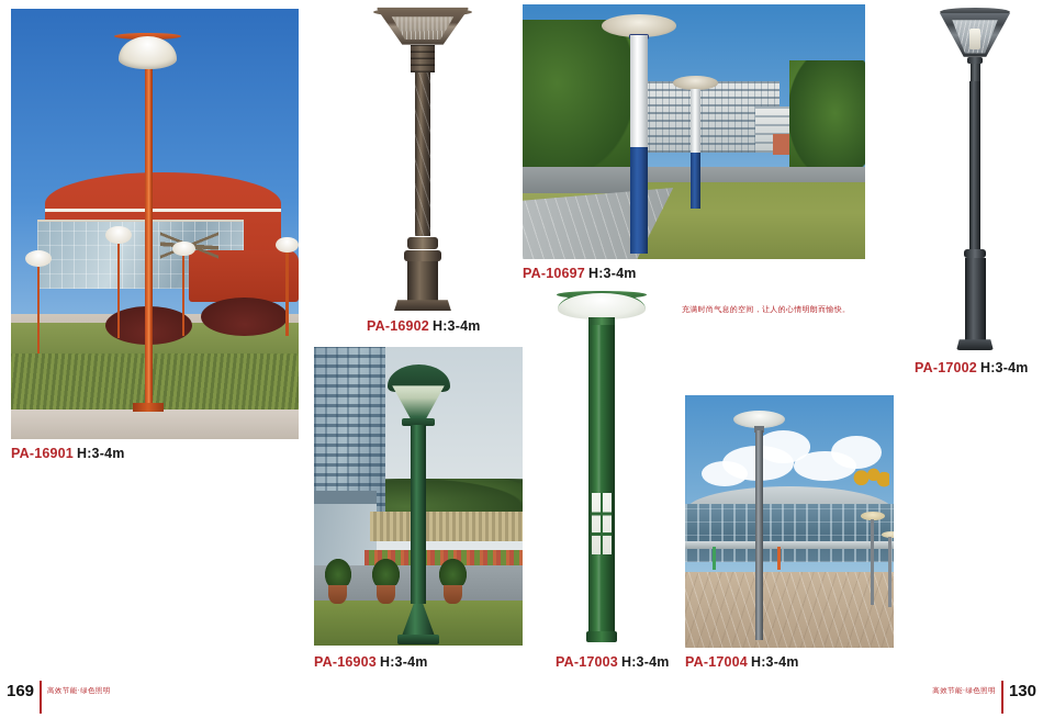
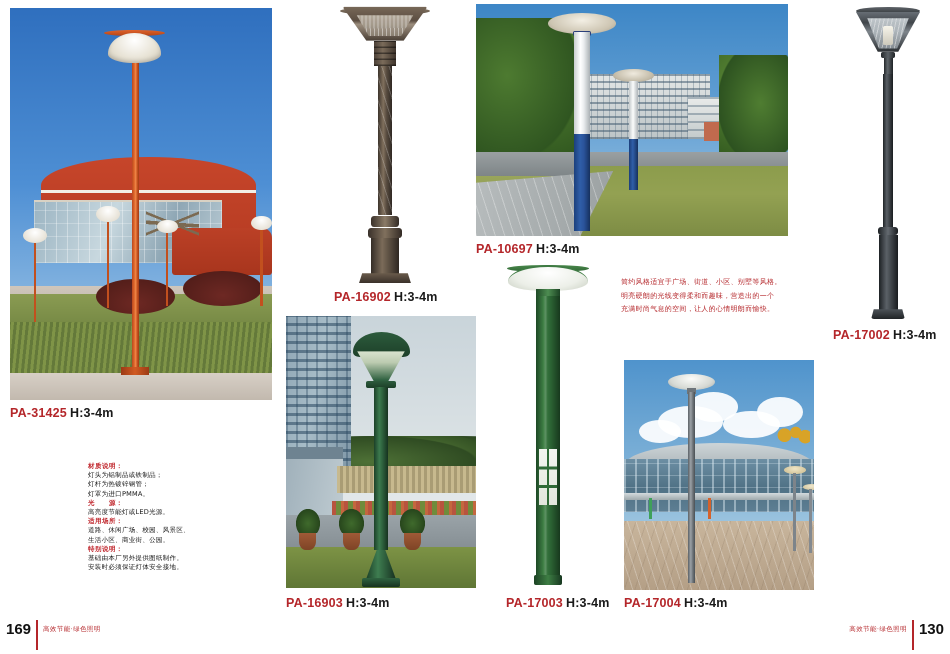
- PA-16901 H:3-4m
+ PA-31425 H:3-4m
  PA-16902 H:3-4m
  PA-10697 H:3-4m
  PA-17002 H:3-4m
  PA-16903 H:3-4m
  PA-17003 H:3-4m
  PA-17004 H:3-4m
+ 材质说明：
+ 灯头为铝制品或铁制品；
+ 灯杆为热镀锌钢管；
+ 灯罩为进口PMMA。
+ 光 源：
+ 高亮度节能灯或LED光源。
+ 适用场所：
+ 道路、休闲广场、校园、风景区、
+ 生活小区、商业街、公园。
+ 特别说明：
+ 基础由本厂另外提供图纸制作。
+ 安装时必须保证灯体安全接地。
+ 简约风格适宜于广场、街道、小区、别墅等风格。
+ 明亮硬朗的光线变得柔和而趣味，营造出的一个
  充满时尚气息的空间，让人的心情明朗而愉快。
  169
  高效节能·绿色照明
  高效节能·绿色照明
  130
